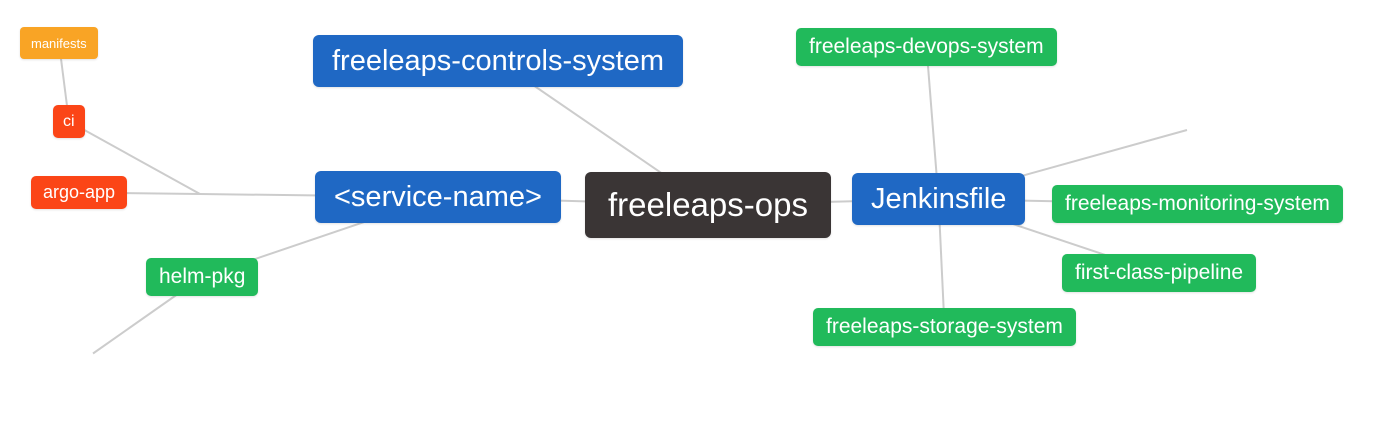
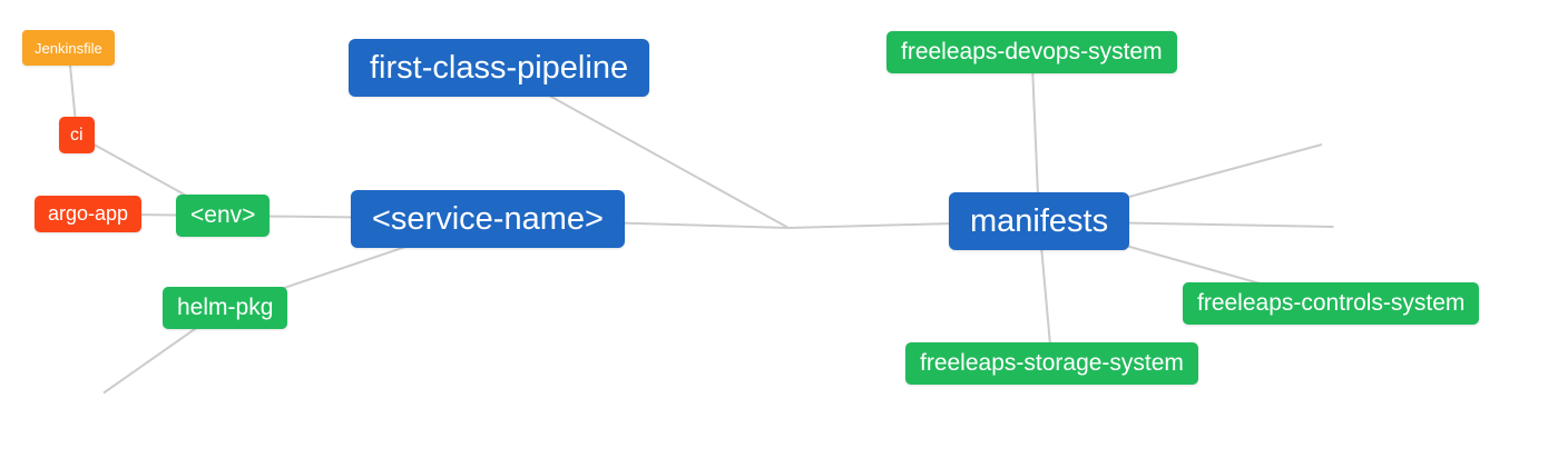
- manifests
+ Jenkinsfile
  ci
  argo-app
+ <env>
  helm-pkg
- freeleaps-controls-system
+ first-class-pipeline
  <service-name>
- freeleaps-ops
- Jenkinsfile
+ manifests
  freeleaps-devops-system
- freeleaps-monitoring-system
- first-class-pipeline
+ freeleaps-controls-system
  freeleaps-storage-system
